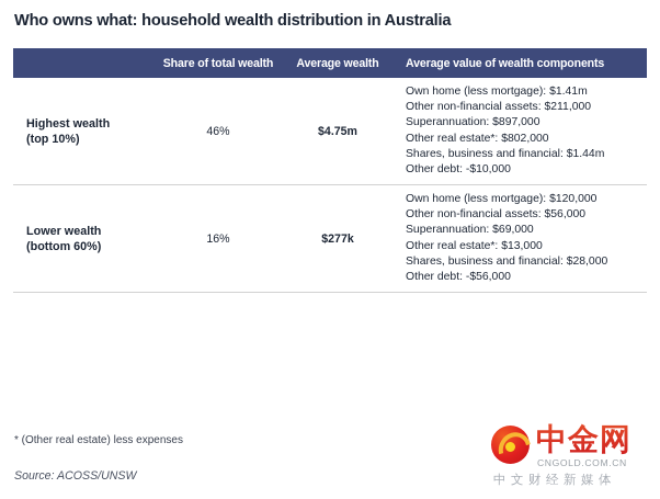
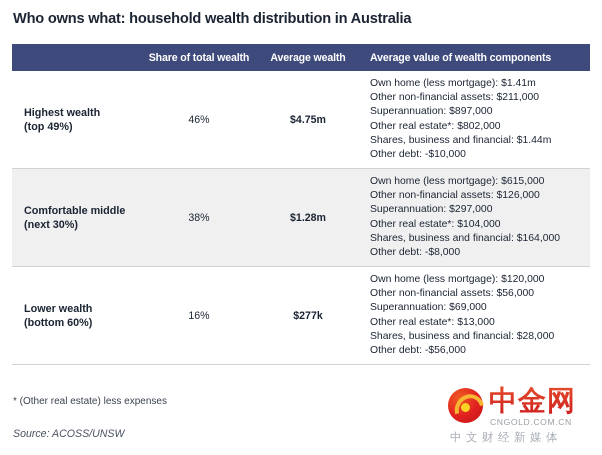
  Who owns what: household wealth distribution in Australia
  	Share of total wealth	Average wealth	Average value of wealth components
- Highest wealth (top 10%)	46%	$4.75m	Own home (less mortgage): $1.41m Other non-financial assets: $211,000 Superannuation: $897,000 Other real estate*: $802,000 Shares, business and financial: $1.44m Other debt: -$10,000
+ Highest wealth (top 49%)	46%	$4.75m	Own home (less mortgage): $1.41m Other non-financial assets: $211,000 Superannuation: $897,000 Other real estate*: $802,000 Shares, business and financial: $1.44m Other debt: -$10,000
+ Comfortable middle (next 30%)	38%	$1.28m	Own home (less mortgage): $615,000 Other non-financial assets: $126,000 Superannuation: $297,000 Other real estate*: $104,000 Shares, business and financial: $164,000 Other debt: -$8,000
  Lower wealth (bottom 60%)	16%	$277k	Own home (less mortgage): $120,000 Other non-financial assets: $56,000 Superannuation: $69,000 Other real estate*: $13,000 Shares, business and financial: $28,000 Other debt: -$56,000
  * (Other real estate) less expenses
  Source: ACOSS/UNSW
  中金网
  CNGOLD.COM.CN
  中文财经新媒体
